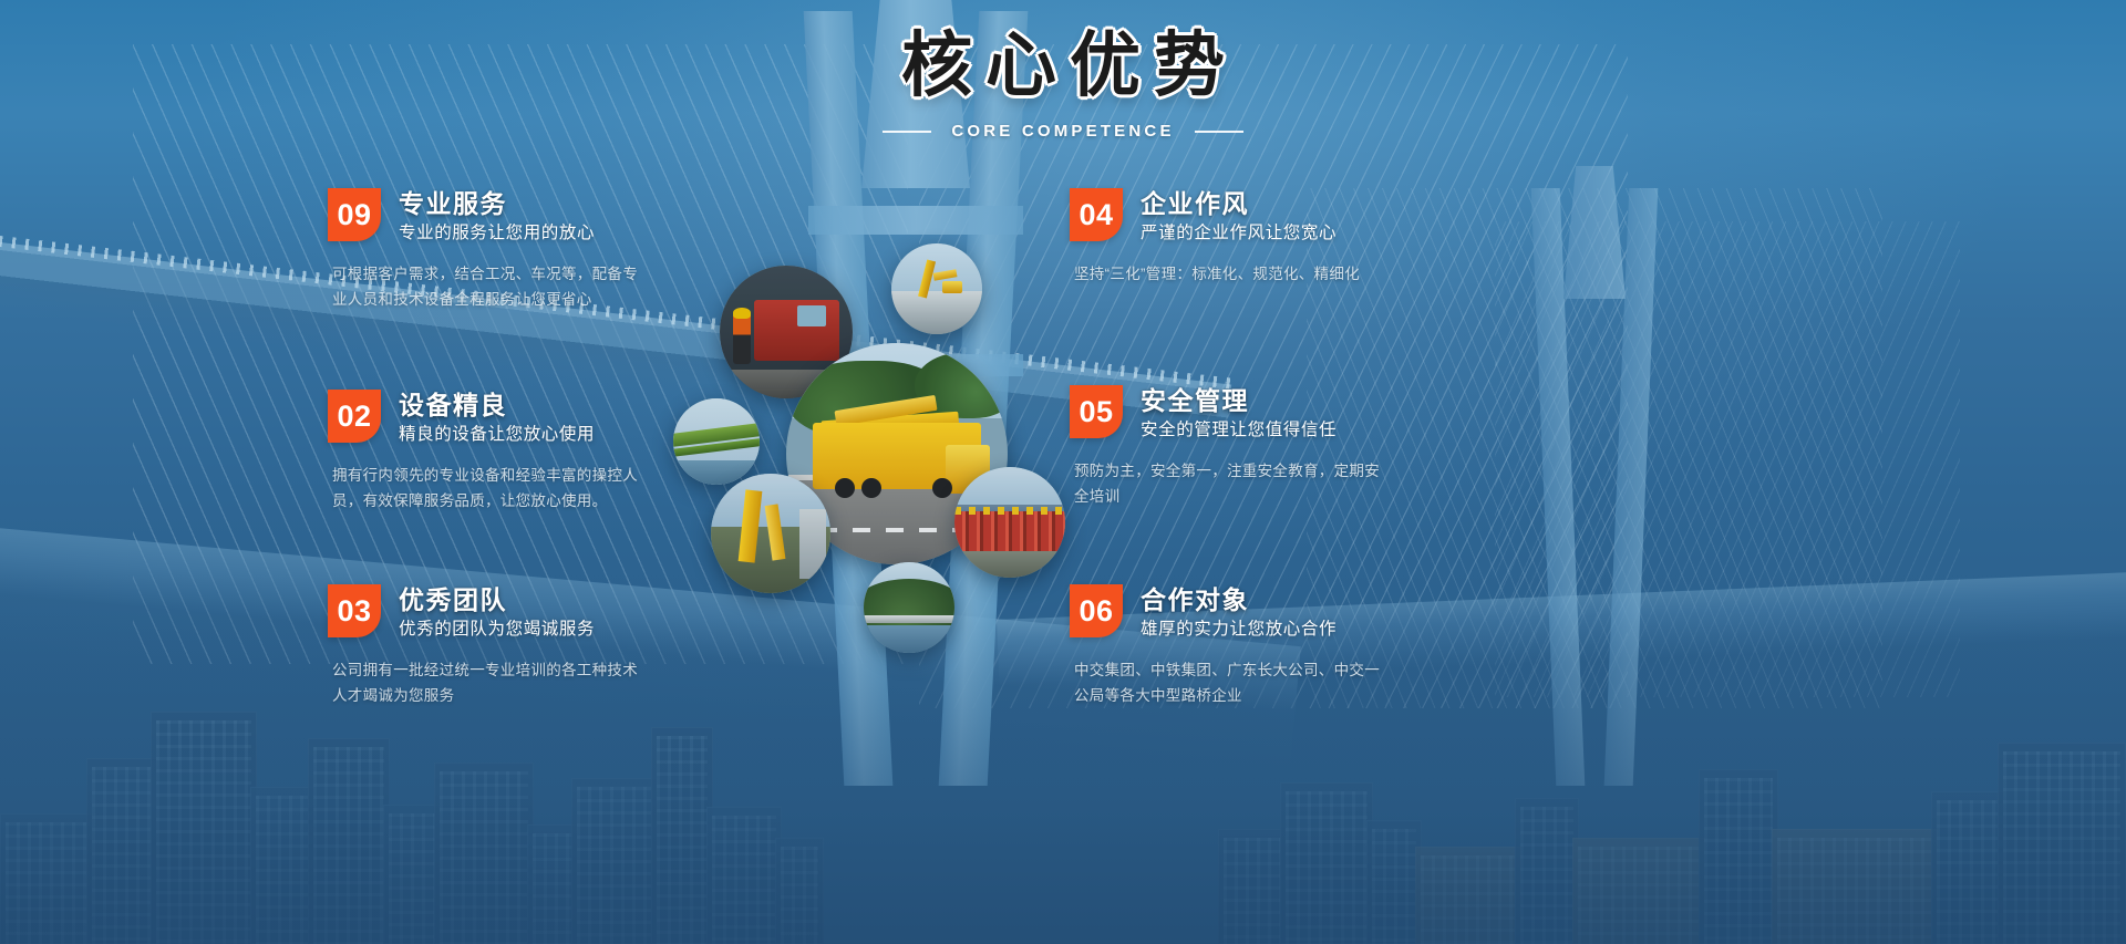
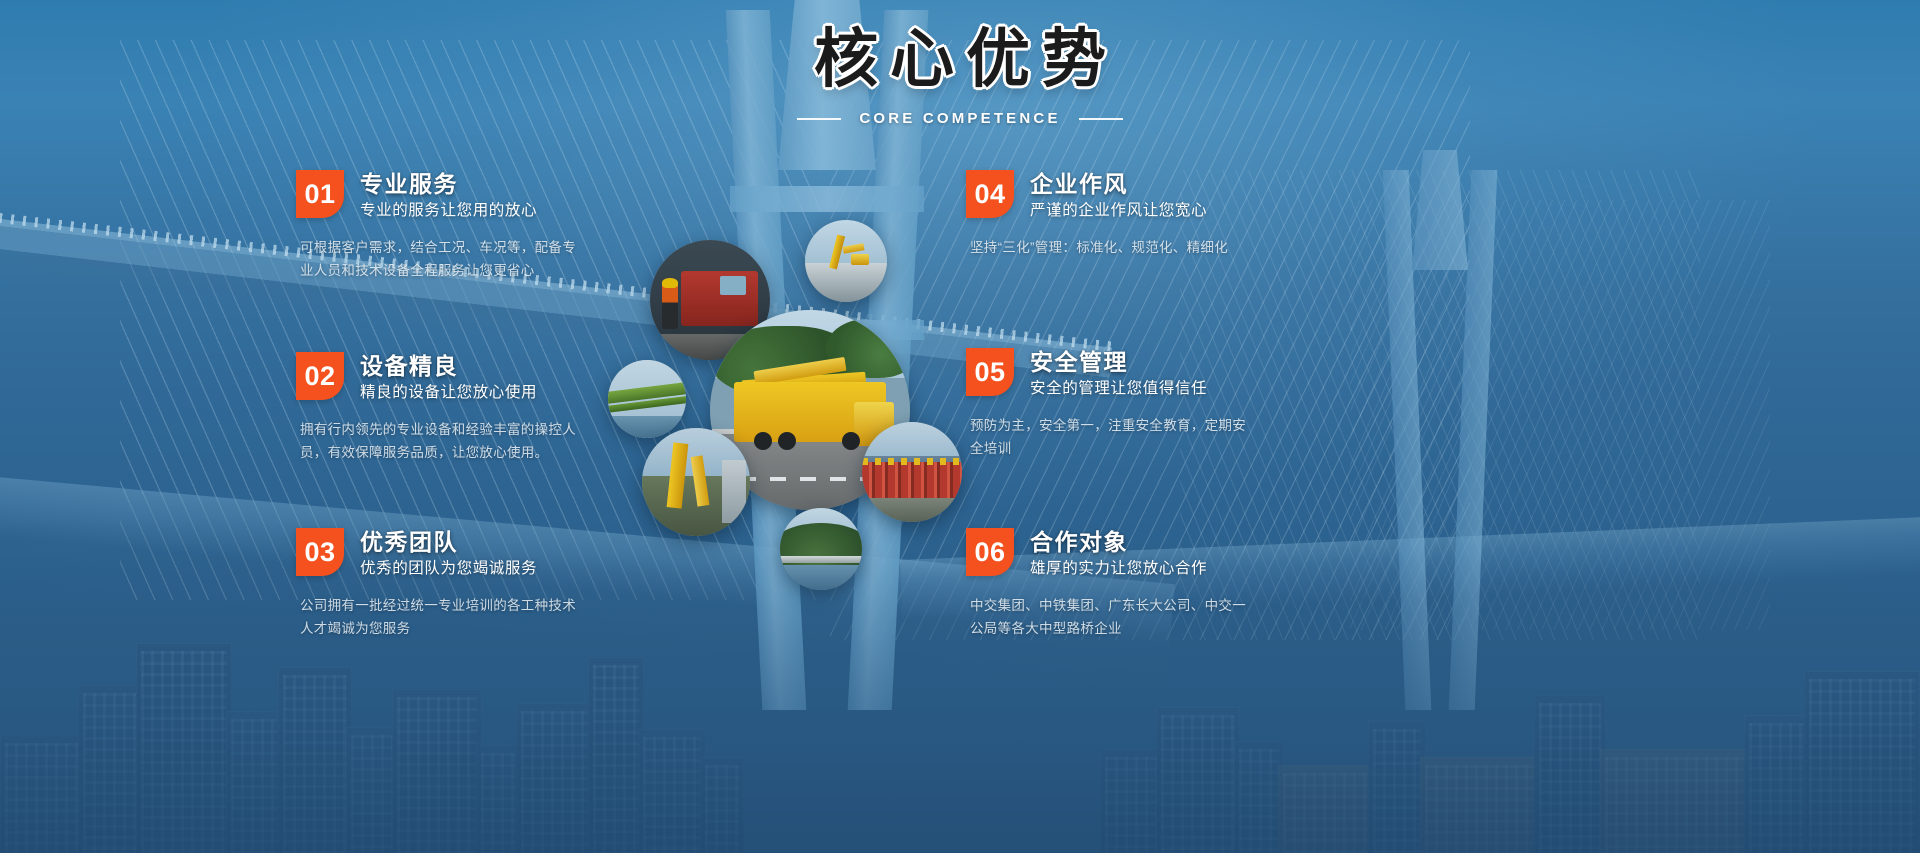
  核心优势
  CORE COMPETENCE
- 09
+ 01
  专业服务
  专业的服务让您用的放心
  可根据客户需求，结合工况、车况等，配备专业人员和技术设备全程服务让您更省心
  02
  设备精良
  精良的设备让您放心使用
  拥有行内领先的专业设备和经验丰富的操控人员，有效保障服务品质，让您放心使用。
  03
  优秀团队
  优秀的团队为您竭诚服务
  公司拥有一批经过统一专业培训的各工种技术人才竭诚为您服务
  04
  企业作风
  严谨的企业作风让您宽心
  坚持“三化”管理：标准化、规范化、精细化
  05
  安全管理
  安全的管理让您值得信任
  预防为主，安全第一，注重安全教育，定期安全培训
  06
  合作对象
  雄厚的实力让您放心合作
  中交集团、中铁集团、广东长大公司、中交一公局等各大中型路桥企业
